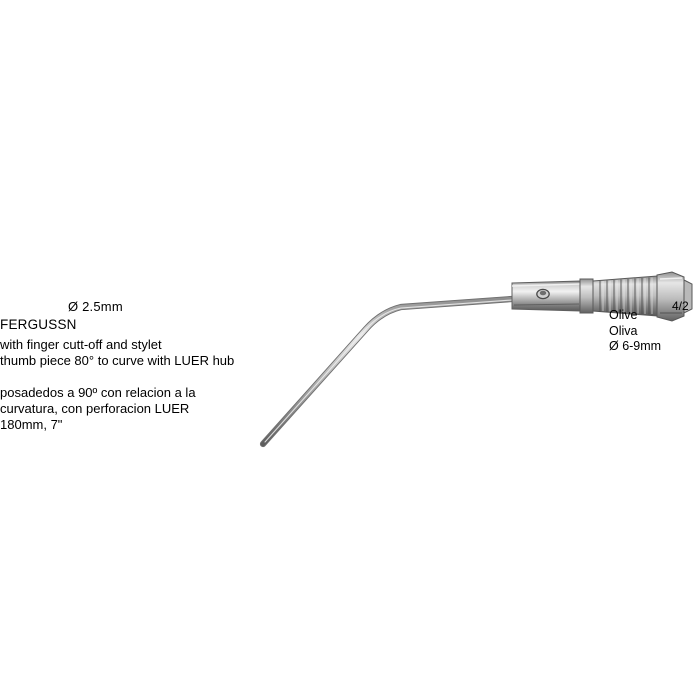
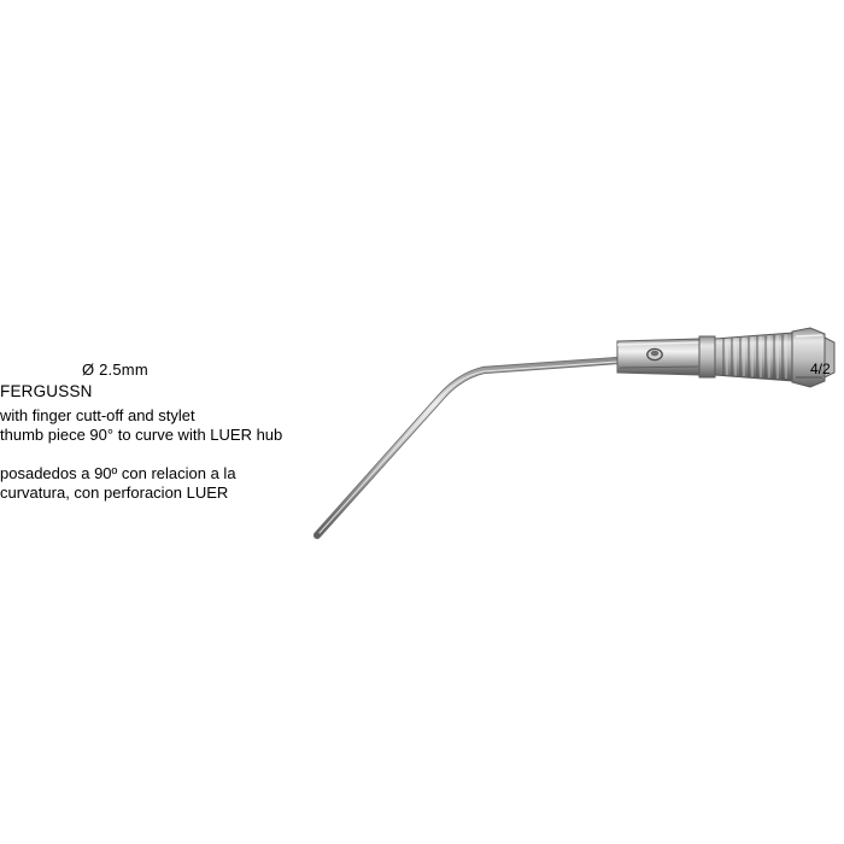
  Ø 2.5mm
  FERGUSSN
  with finger cutt-off and stylet
- thumb piece 80° to curve with LUER hub
+ thumb piece 90° to curve with LUER hub
  posadedos a 90º con relacion a la
  curvatura, con perforacion LUER
- 180mm, 7"
- Olive
- Oliva
- Ø 6-9mm
  4/2
